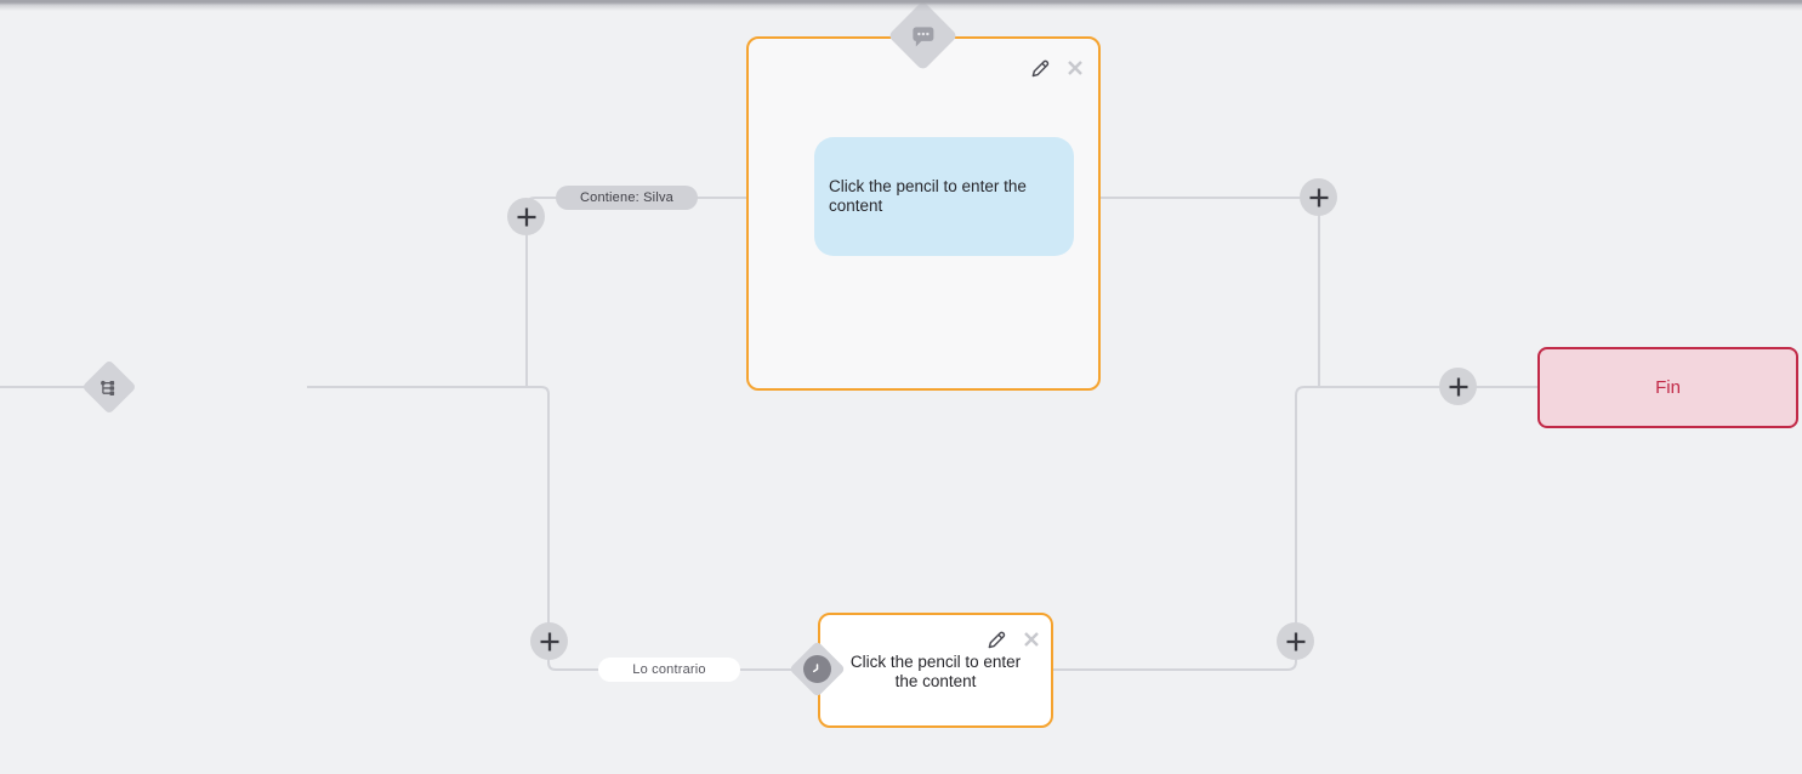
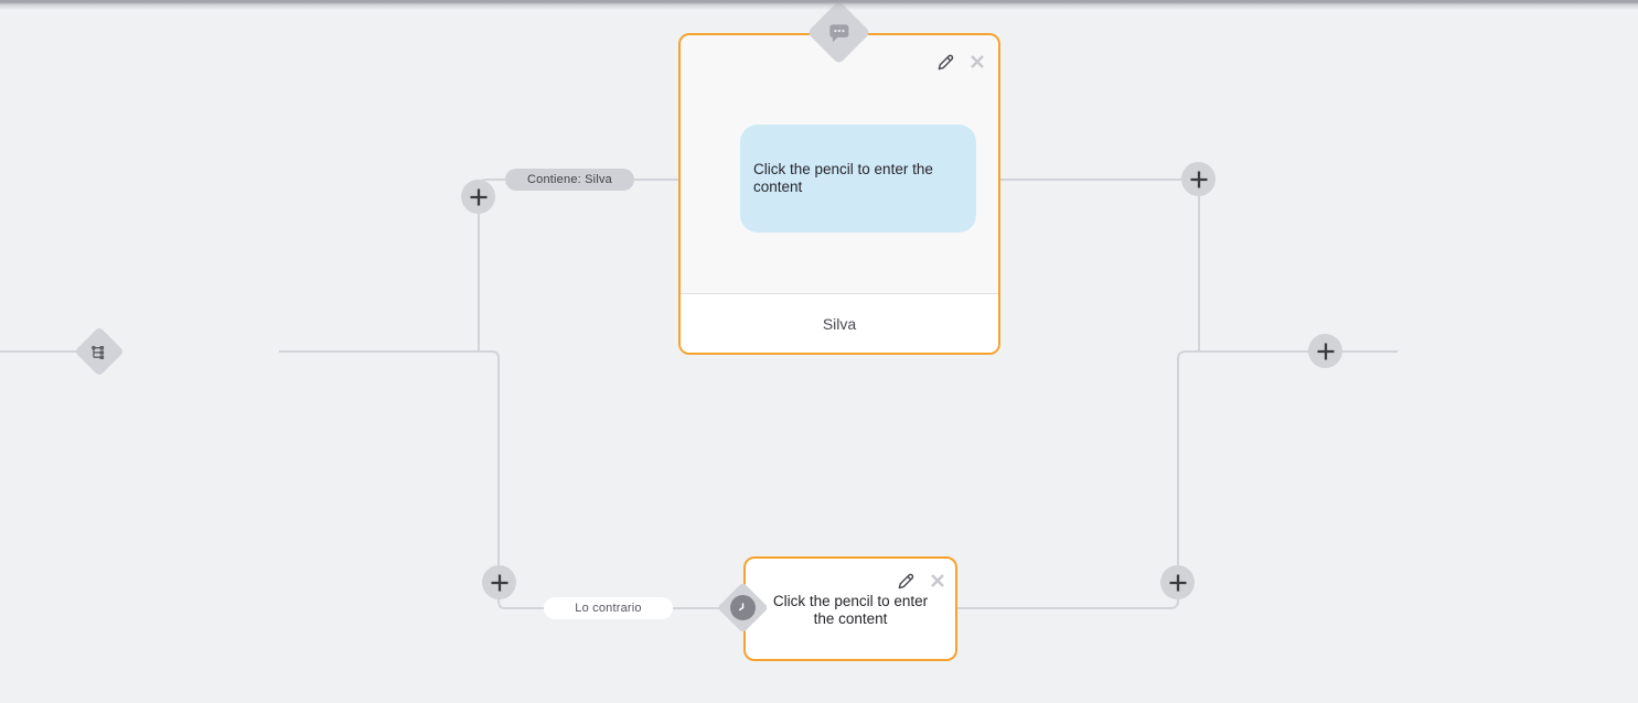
  Contiene: Silva
  Lo contrario
  Click the pencil to enter the content
+ Silva
  Click the pencil to enter the content
- Fin
